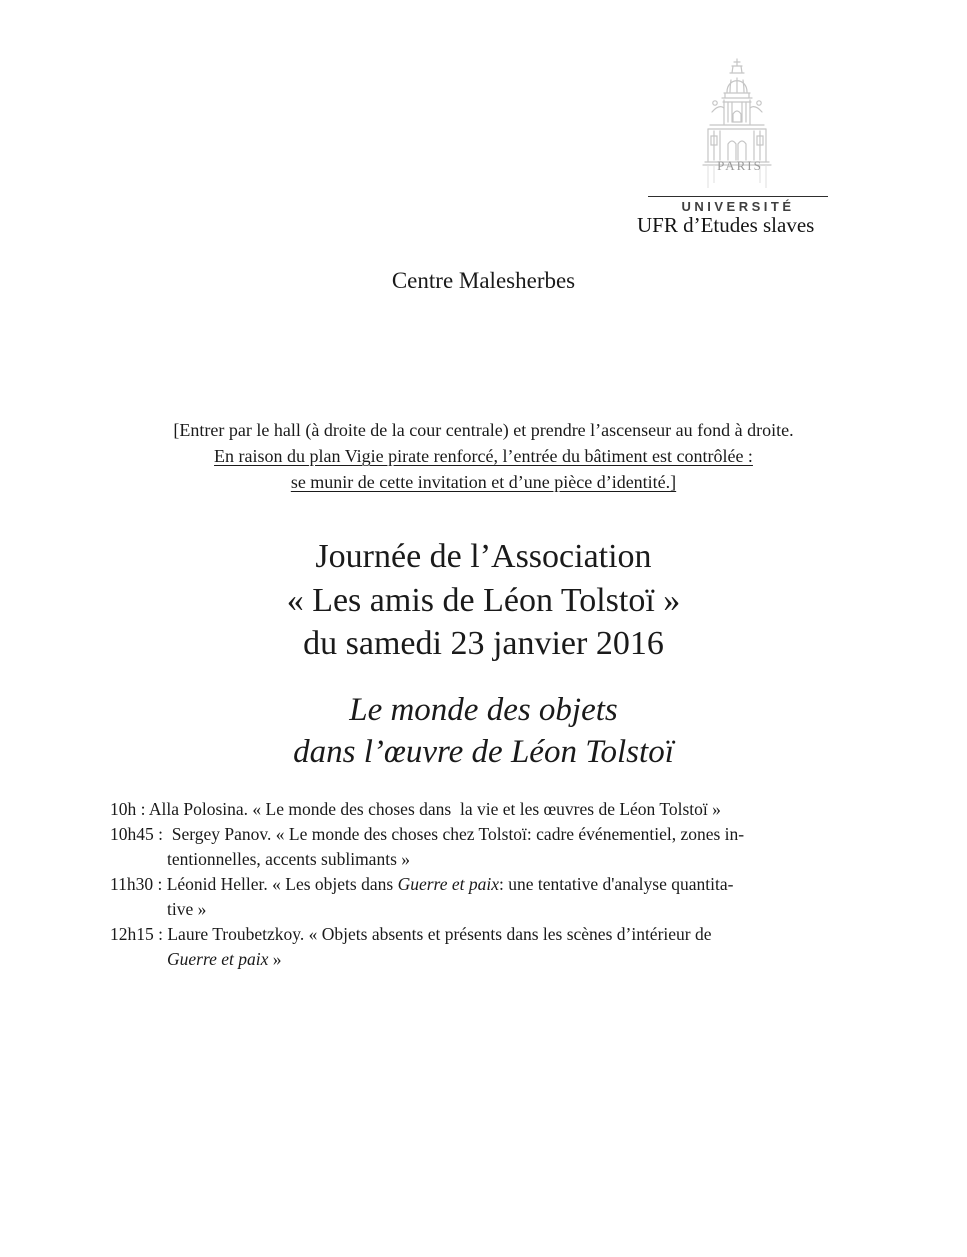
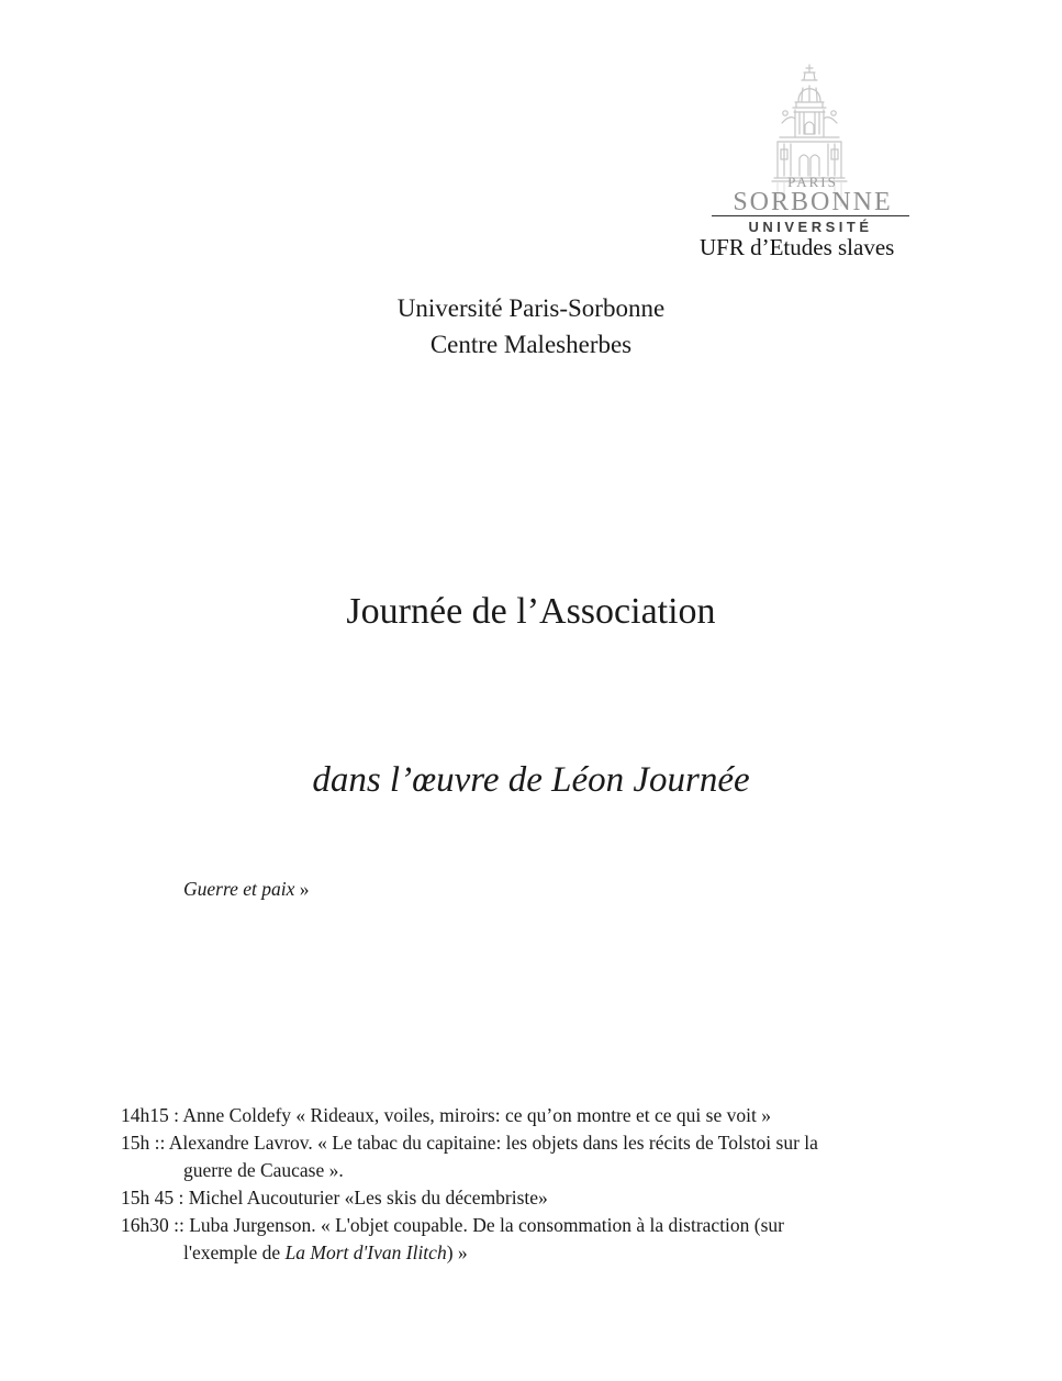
  PARIS
+ SORBONNE
  UNIVERSITÉ
  UFR d’Etudes slaves
+ Université Paris-Sorbonne
  Centre Malesherbes
- [Entrer par le hall (à droite de la cour centrale) et prendre l’ascenseur au fond à droite.
- En raison du plan Vigie pirate renforcé, l’entrée du bâtiment est contrôlée :
- se munir de cette invitation et d’une pièce d’identité.]
  Journée de l’Association
- « Les amis de Léon Tolstoï »
- du samedi 23 janvier 2016
- Le monde des objets
- dans l’œuvre de Léon Tolstoï
+ dans l’œuvre de Léon Journée
- 10h : Alla Polosina. « Le monde des choses dans la vie et les œuvres de Léon Tolstoï »
- 10h45 : Sergey Panov. « Le monde des choses chez Tolstoï: cadre événementiel, zones in-
- tentionnelles, accents sublimants »
- 11h30 : Léonid Heller. « Les objets dans Guerre et paix: une tentative d'analyse quantita-
- tive »
- 12h15 : Laure Troubetzkoy. « Objets absents et présents dans les scènes d’intérieur de
  Guerre et paix »
+ 14h15 : Anne Coldefy « Rideaux, voiles, miroirs: ce qu’on montre et ce qui se voit »
+ 15h :: Alexandre Lavrov. « Le tabac du capitaine: les objets dans les récits de Tolstoi sur la
+ guerre de Caucase ».
+ 15h 45 : Michel Aucouturier «Les skis du décembriste»
+ 16h30 :: Luba Jurgenson. « L'objet coupable. De la consommation à la distraction (sur
+ l'exemple de La Mort d'Ivan Ilitch) »
